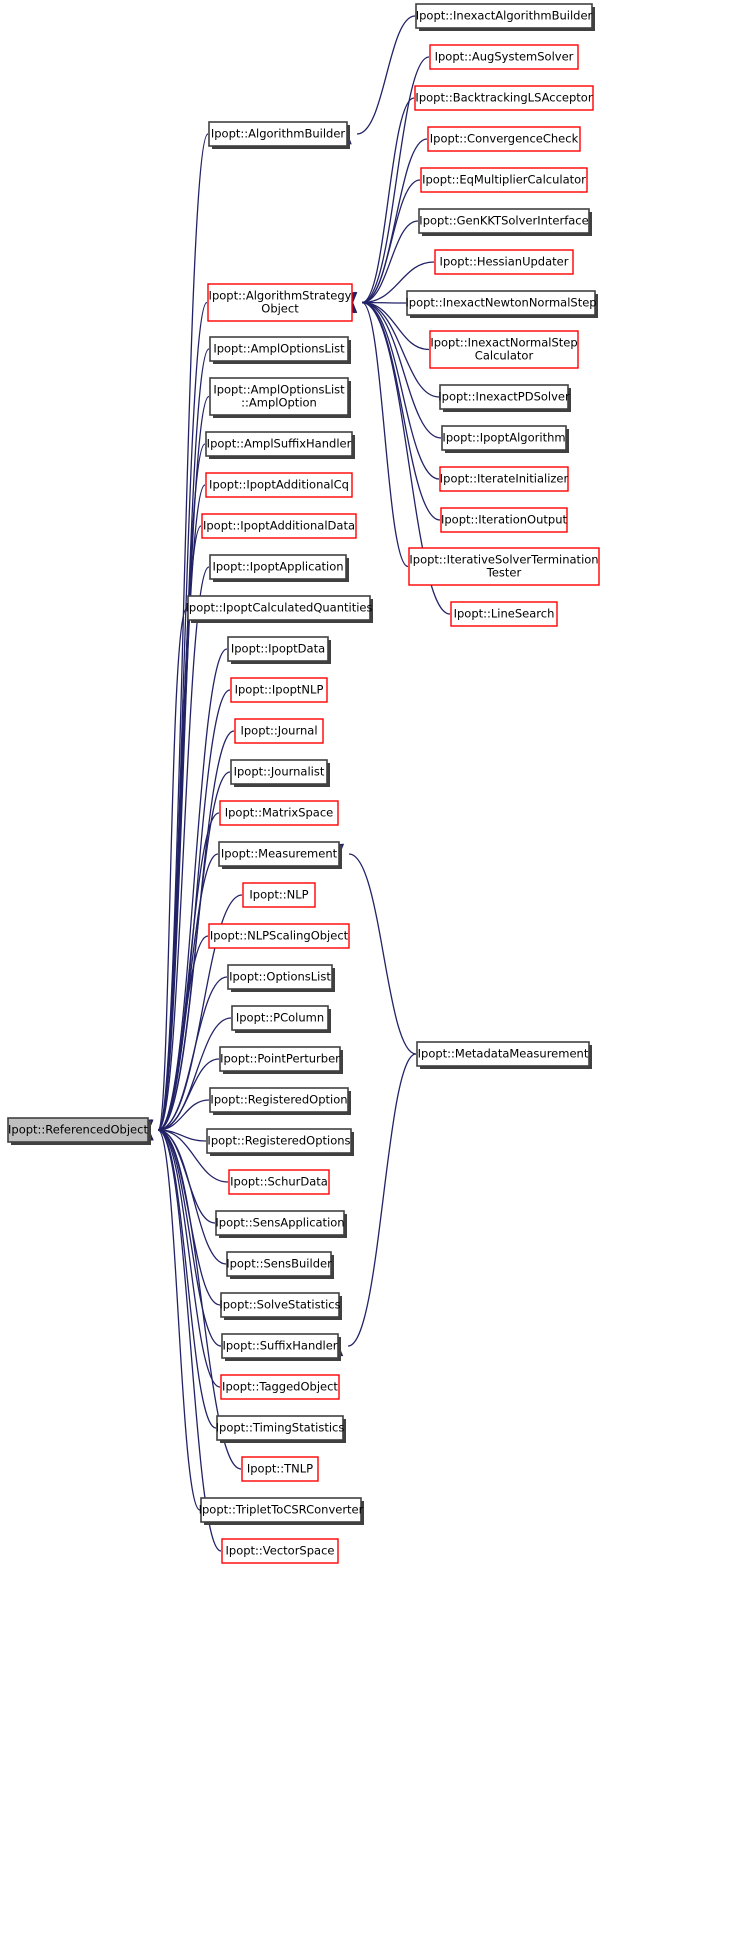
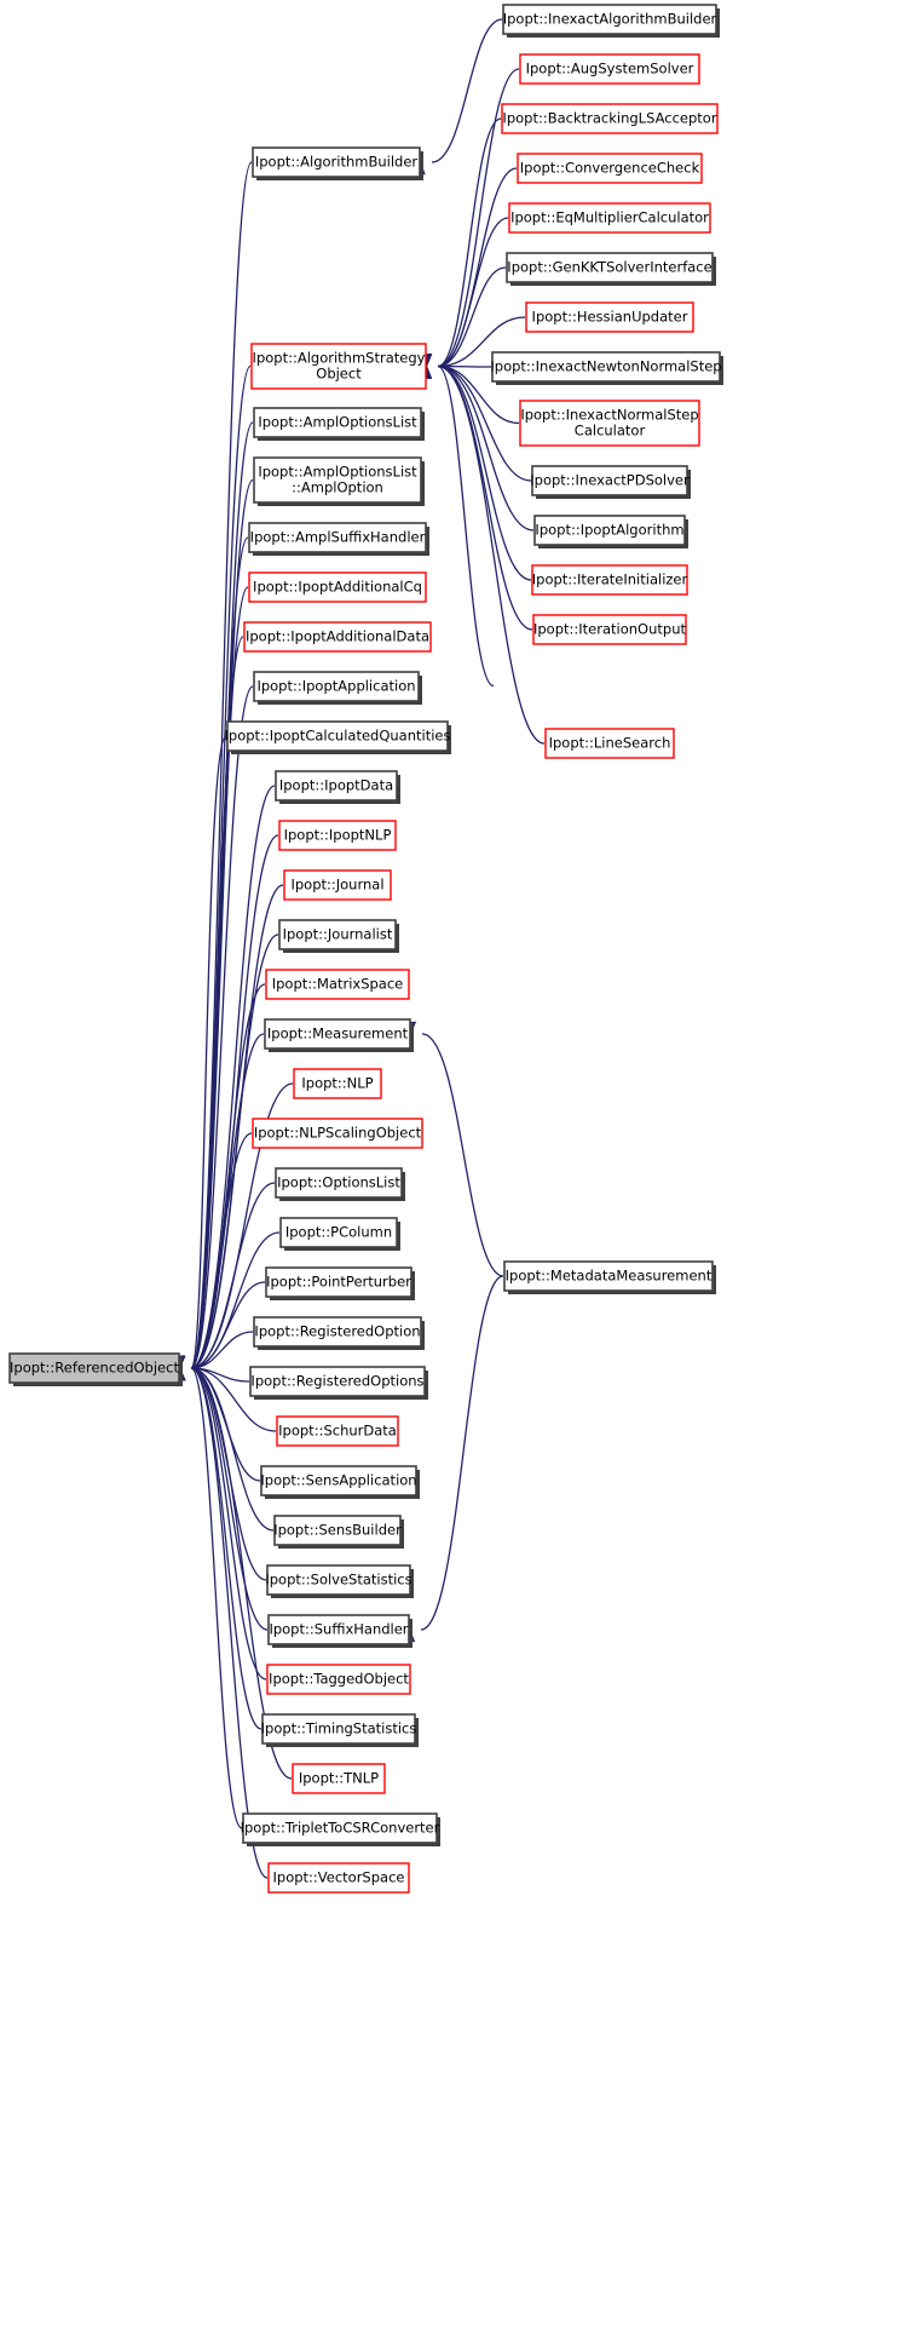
  Ipopt::ReferencedObject
  Ipopt::InexactAlgorithmBuilder
  Ipopt::AugSystemSolver
  Ipopt::BacktrackingLSAcceptor
  Ipopt::ConvergenceCheck
  Ipopt::EqMultiplierCalculator
  Ipopt::GenKKTSolverInterface
  Ipopt::HessianUpdater
  Ipopt::InexactNewtonNormalStep
  Ipopt::InexactNormalStep
  Calculator
  Ipopt::InexactPDSolver
  Ipopt::IpoptAlgorithm
  Ipopt::IterateInitializer
  Ipopt::IterationOutput
- Ipopt::IterativeSolverTermination
- Tester
  Ipopt::LineSearch
  Ipopt::MetadataMeasurement
  Ipopt::AlgorithmBuilder
  Ipopt::AlgorithmStrategy
  Object
  Ipopt::AmplOptionsList
  Ipopt::AmplOptionsList
  ::AmplOption
  Ipopt::AmplSuffixHandler
  Ipopt::IpoptAdditionalCq
  Ipopt::IpoptAdditionalData
  Ipopt::IpoptApplication
  Ipopt::IpoptCalculatedQuantities
  Ipopt::IpoptData
  Ipopt::IpoptNLP
  Ipopt::Journal
  Ipopt::Journalist
  Ipopt::MatrixSpace
  Ipopt::Measurement
  Ipopt::NLP
  Ipopt::NLPScalingObject
  Ipopt::OptionsList
  Ipopt::PColumn
  Ipopt::PointPerturber
  Ipopt::RegisteredOption
  Ipopt::RegisteredOptions
  Ipopt::SchurData
  Ipopt::SensApplication
  Ipopt::SensBuilder
  Ipopt::SolveStatistics
  Ipopt::SuffixHandler
  Ipopt::TaggedObject
  Ipopt::TimingStatistics
  Ipopt::TNLP
  Ipopt::TripletToCSRConverter
  Ipopt::VectorSpace
